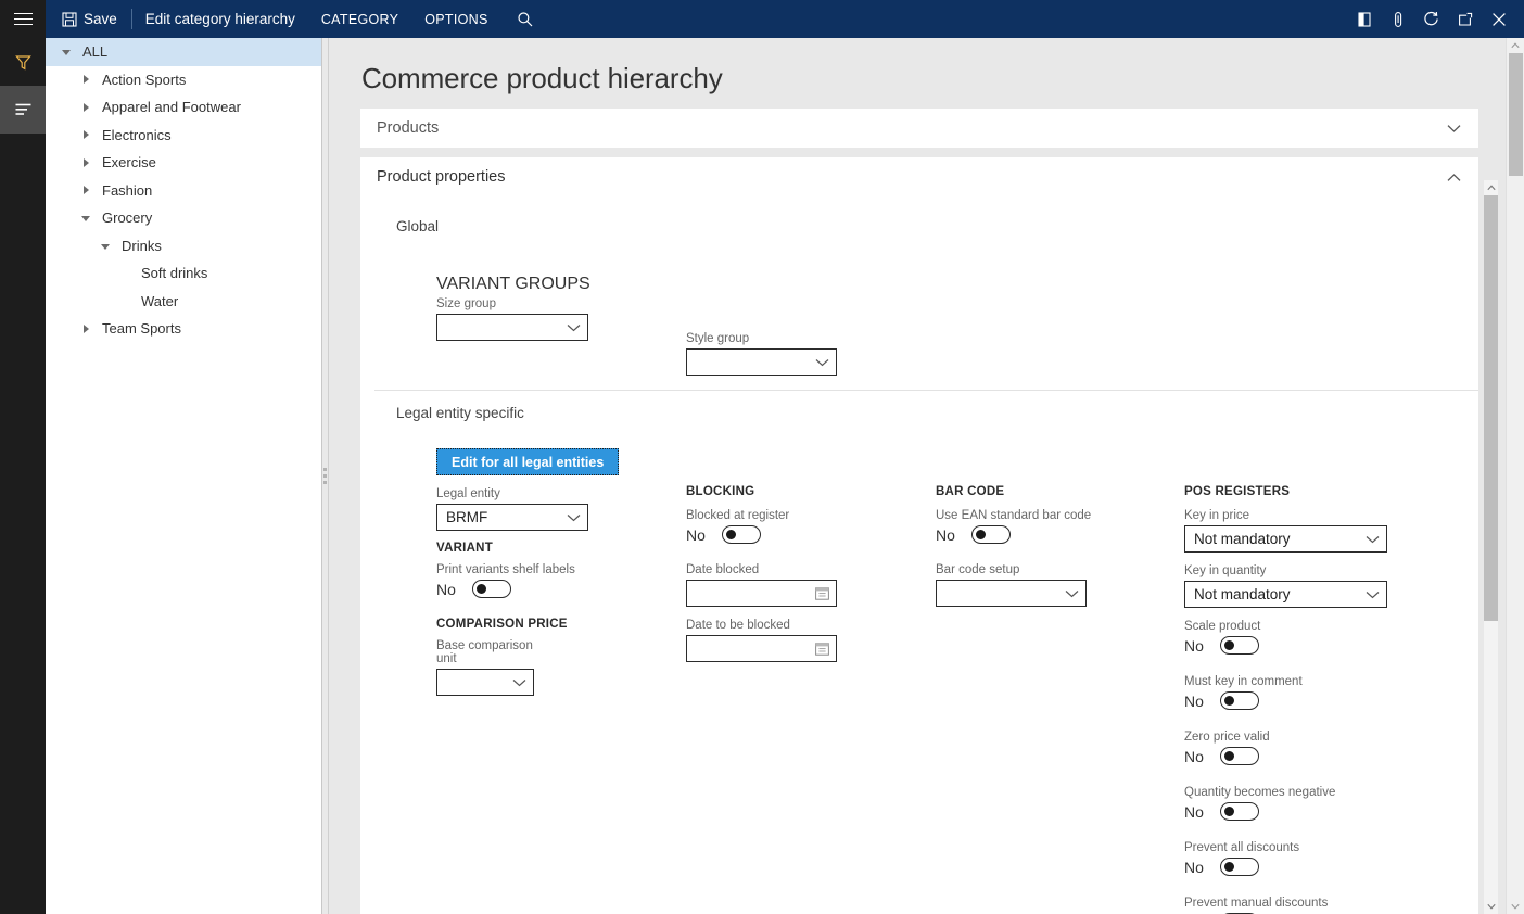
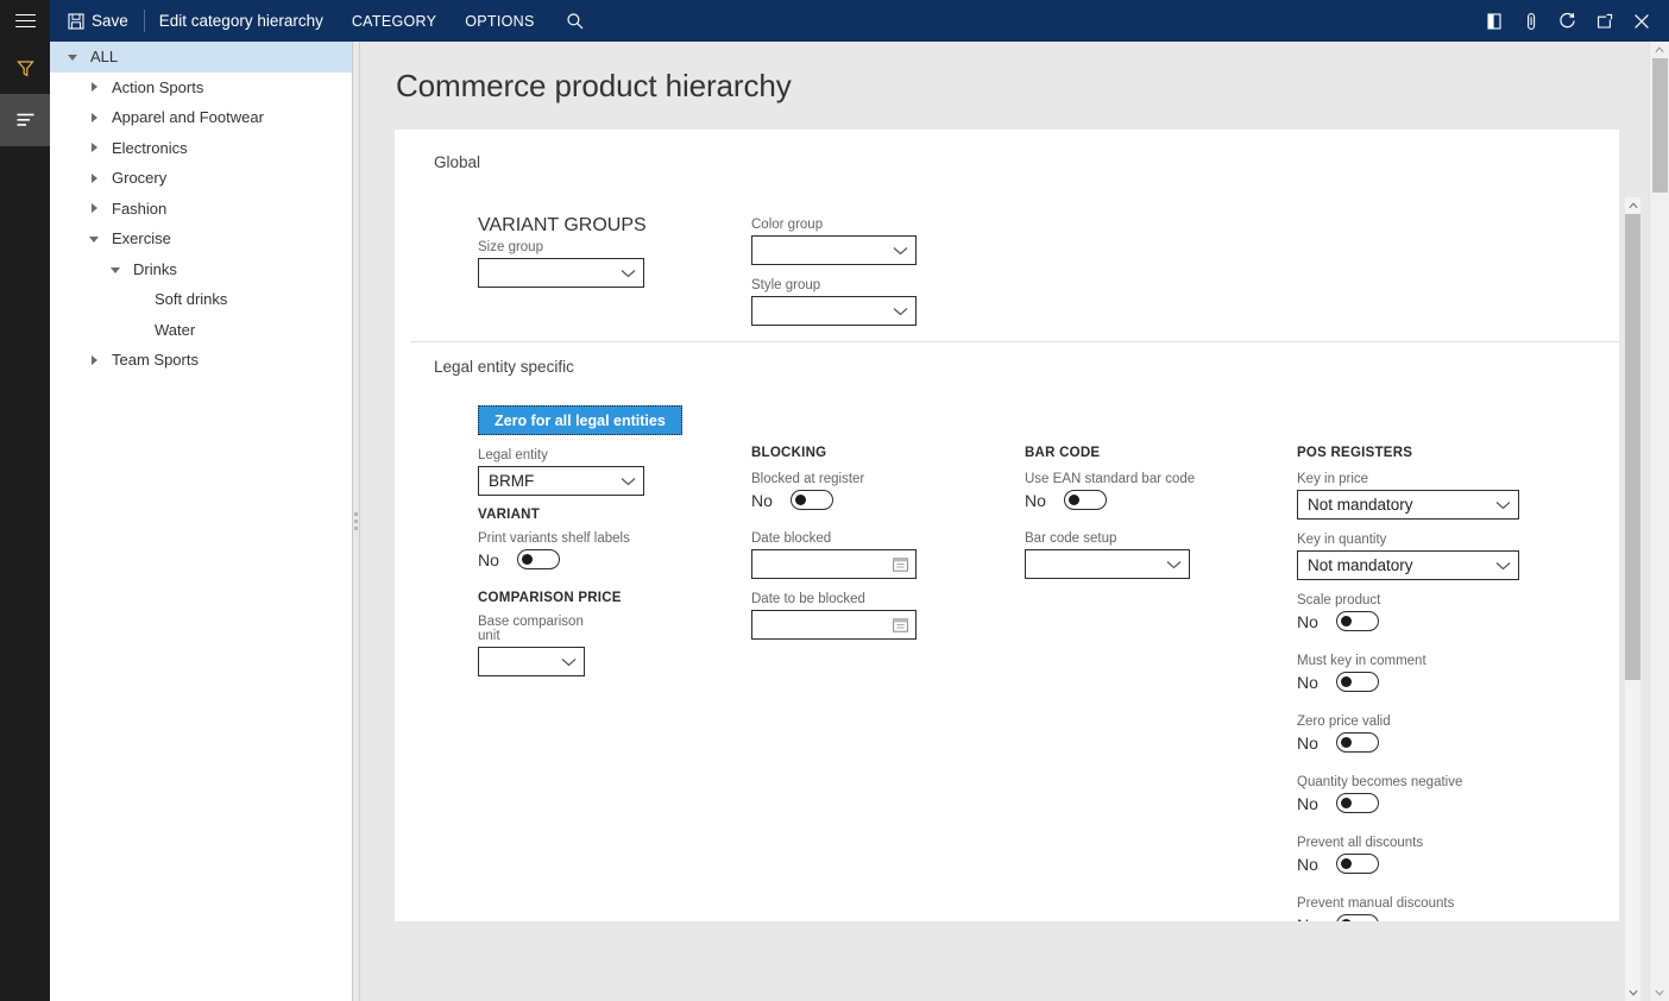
  Save
  Edit category hierarchy
  CATEGORY
  OPTIONS
  ALL
  Action Sports
  Apparel and Footwear
  Electronics
- Exercise
+ Grocery
  Fashion
- Grocery
+ Exercise
  Drinks
  Soft drinks
  Water
  Team Sports
  Commerce product hierarchy
- Products
- Product properties
  Global
  VARIANT GROUPS
  Size group
+ Color group
  Style group
  Legal entity specific
- Edit for all legal entities
+ Zero for all legal entities
  Legal entity
  BRMF
  VARIANT
  Print variants shelf labels
  No
  COMPARISON PRICE
  Base comparison unit
  BLOCKING
  Blocked at register
  No
  Date blocked
  Date to be blocked
  BAR CODE
  Use EAN standard bar code
  No
  Bar code setup
  POS REGISTERS
  Key in price
  Not mandatory
  Key in quantity
  Not mandatory
  Scale product
  No
  Must key in comment
  No
  Zero price valid
  No
  Quantity becomes negative
  No
  Prevent all discounts
  No
  Prevent manual discounts
